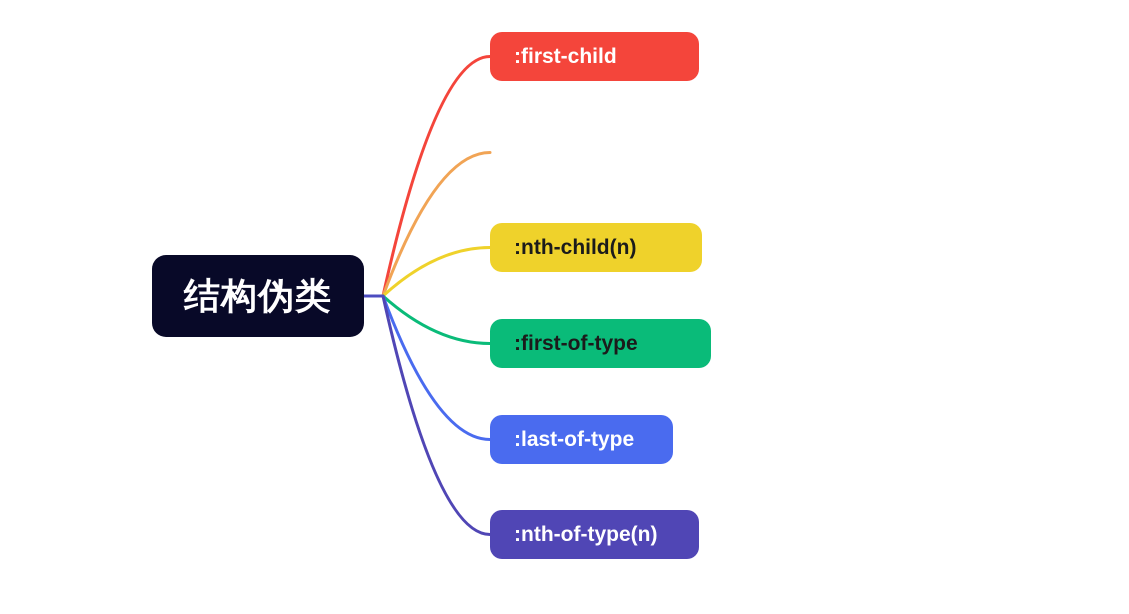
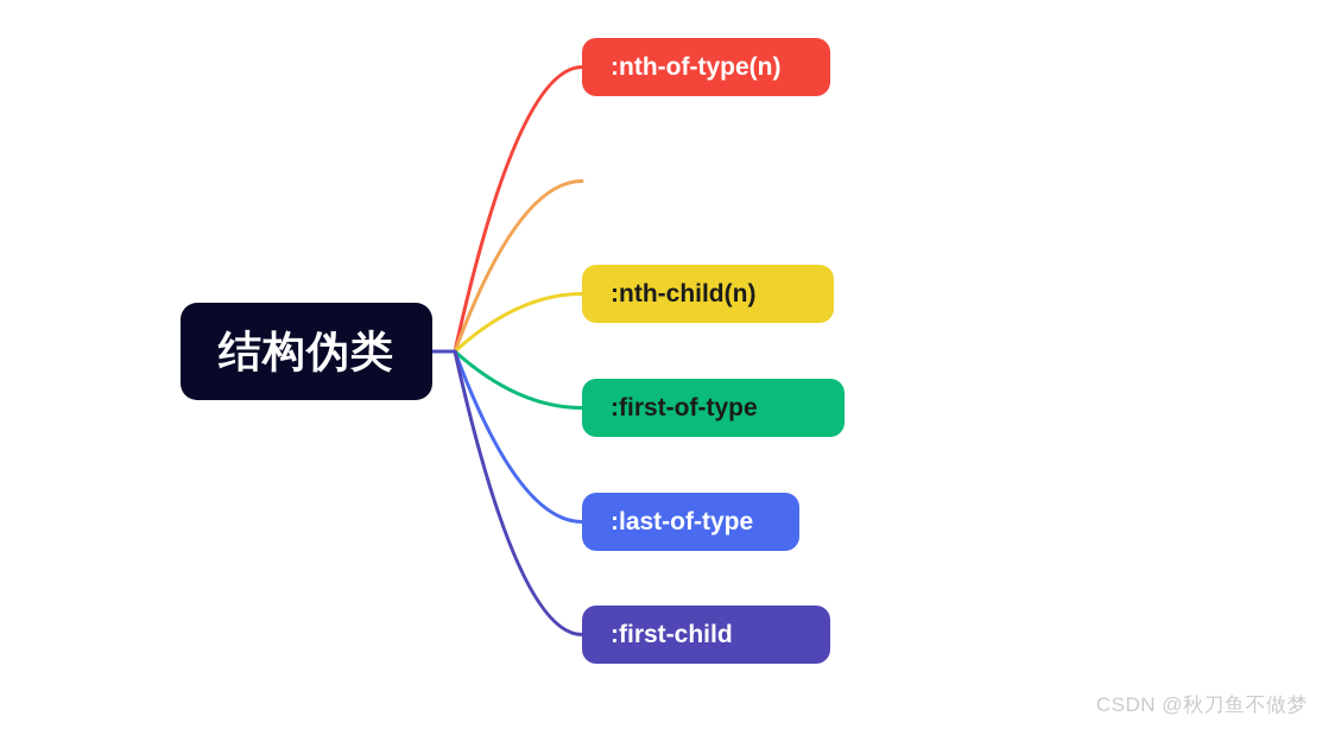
  结构伪类
- :first-child
+ :nth-of-type(n)
  :nth-child(n)
  :first-of-type
  :last-of-type
- :nth-of-type(n)
+ :first-child
+ CSDN @秋刀鱼不做梦
